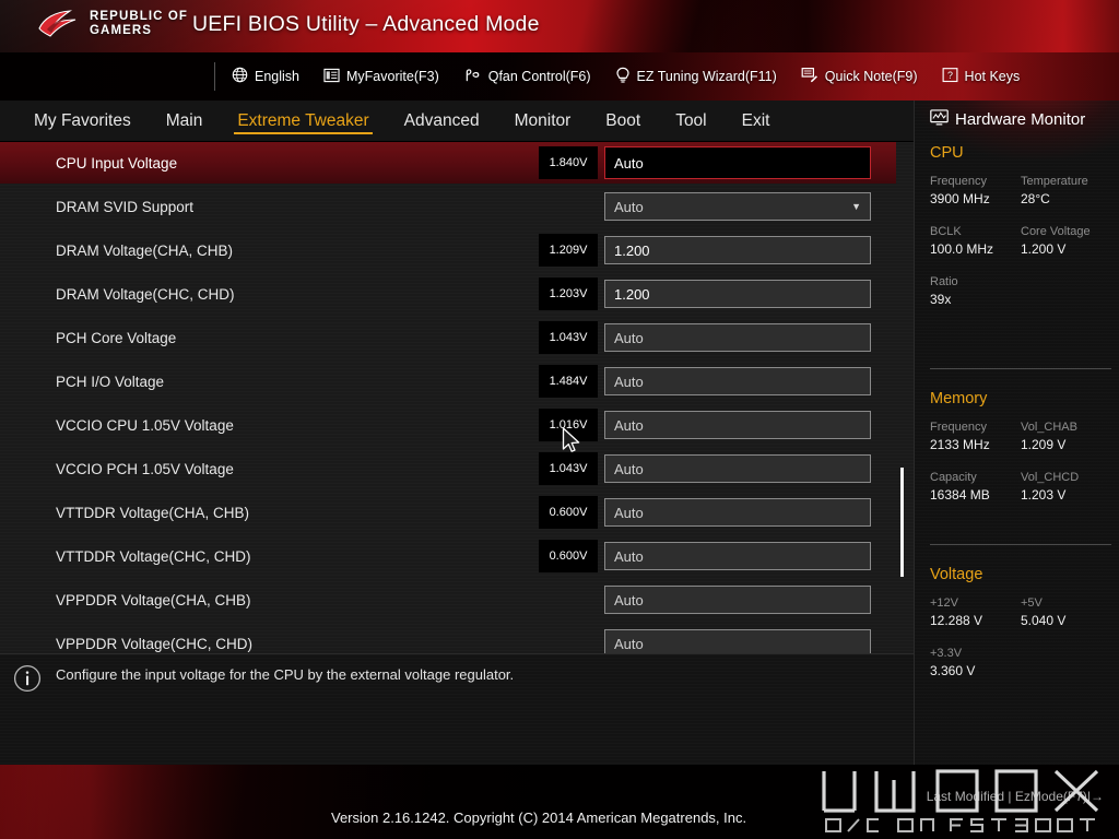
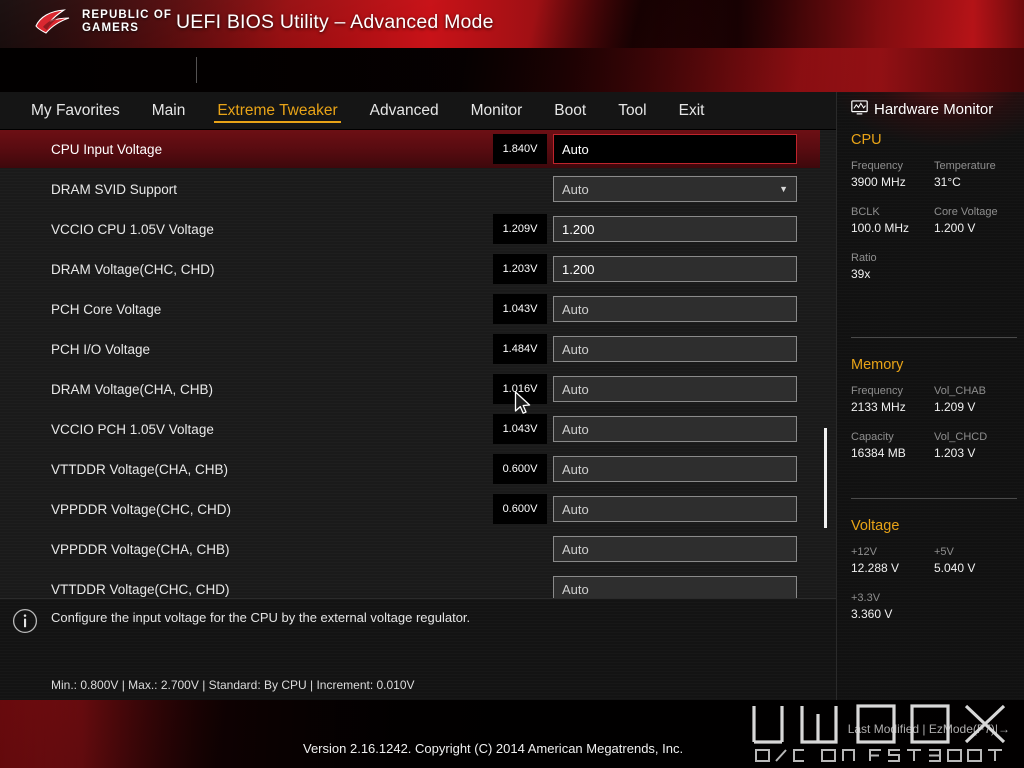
- English
- MyFavorite(F3)
- Qfan Control(F6)
- EZ Tuning Wizard(F11)
- Quick Note(F9)
- ?
- Hot Keys
  My Favorites
  Main
  Extreme Tweaker
  Advanced
  Monitor
  Boot
  Tool
  Exit
  CPU Input Voltage
  1.840V
  Auto
  DRAM SVID Support
  Auto
  ▼
- DRAM Voltage(CHA, CHB)
+ VCCIO CPU 1.05V Voltage
  1.209V
  1.200
  DRAM Voltage(CHC, CHD)
  1.203V
  1.200
  PCH Core Voltage
  1.043V
  Auto
  PCH I/O Voltage
  1.484V
  Auto
- VCCIO CPU 1.05V Voltage
+ DRAM Voltage(CHA, CHB)
  1.016V
  Auto
  VCCIO PCH 1.05V Voltage
  1.043V
  Auto
  VTTDDR Voltage(CHA, CHB)
  0.600V
  Auto
- VTTDDR Voltage(CHC, CHD)
+ VPPDDR Voltage(CHC, CHD)
  0.600V
  Auto
  VPPDDR Voltage(CHA, CHB)
  Auto
- VPPDDR Voltage(CHC, CHD)
+ VTTDDR Voltage(CHC, CHD)
  Auto
  Hardware Monitor
  CPU
  Frequency
  3900 MHz
  Temperature
- 28°C
+ 31°C
  BCLK
  100.0 MHz
  Core Voltage
  1.200 V
  Ratio
  39x
  Memory
  Frequency
  2133 MHz
  Vol_CHAB
  1.209 V
  Capacity
  16384 MB
  Vol_CHCD
  1.203 V
  Voltage
  +12V
  12.288 V
  +5V
  5.040 V
  +3.3V
  3.360 V
  Configure the input voltage for the CPU by the external voltage regulator.
+ Min.: 0.800V | Max.: 2.700V | Standard: By CPU | Increment: 0.010V
  Lst Moified | Ezode(7)|→
  Version 2.16.1242. Copyright (C) 2014 American Megatrends, Inc.
